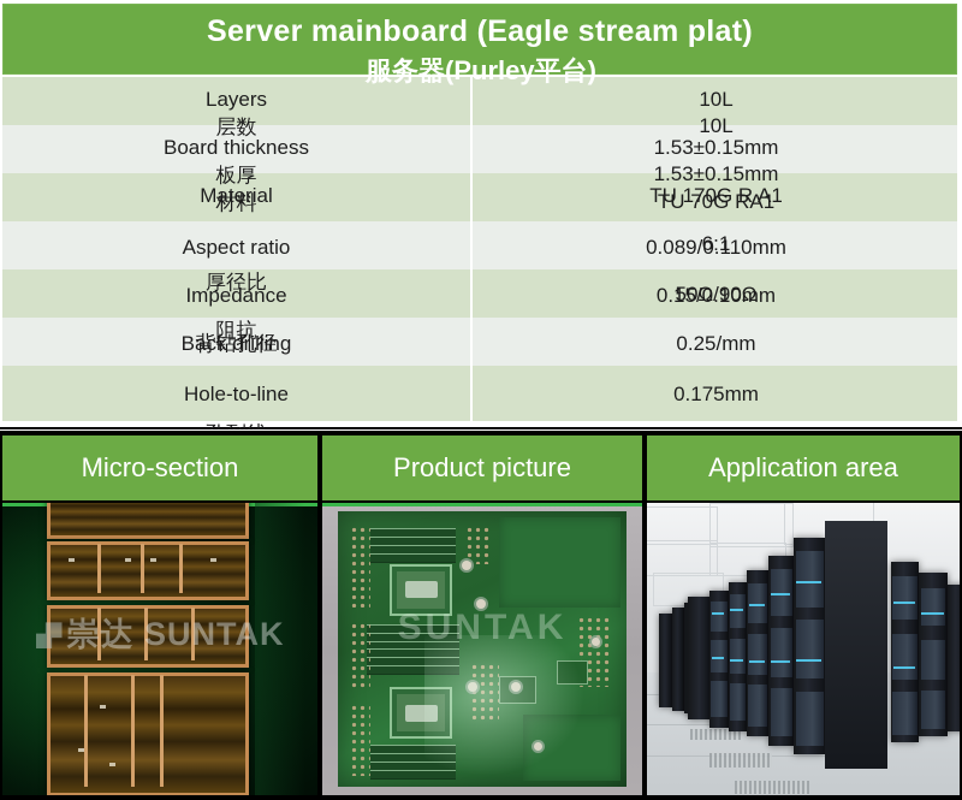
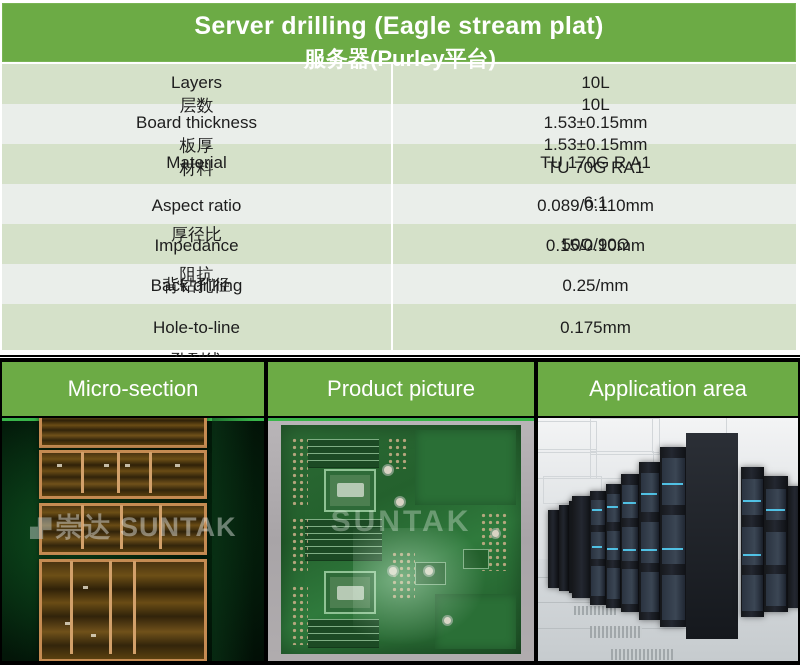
- Server mainboard (Eagle stream plat)
+ Server drilling (Eagle stream plat)
  服务器(Purley平台)
  Layers
  层数
  10L
  10L
  Board thickness
  板厚
  1.53±0.15mm
  1.53±0.15mm
  Material
  材料
  TU 170G R A1
  TU 70G RA1
  Aspect ratio
  厚径比
  0.089/0.110mm
  6:1
  Impedance
  阻抗
  0.15/0.10mm
  50Ω/90Ω
  Back drilling
  背钻孔径
  0.25/mm
  Hole-to-line
  0.175mm
  Micro-section
  崇达 SUNTAK
  Product picture
  SUNTAK
  Application area
